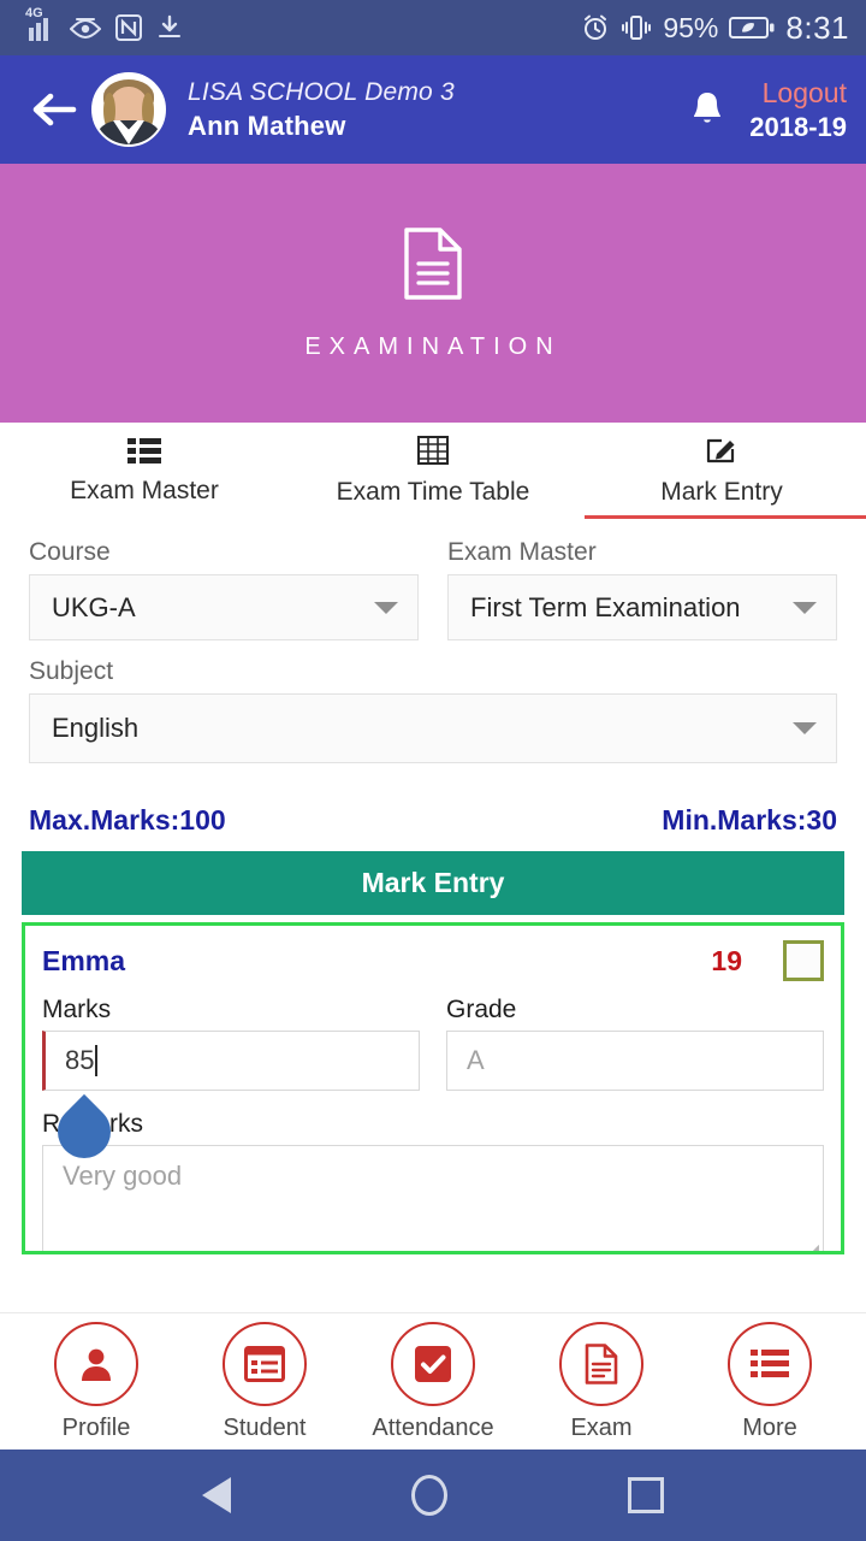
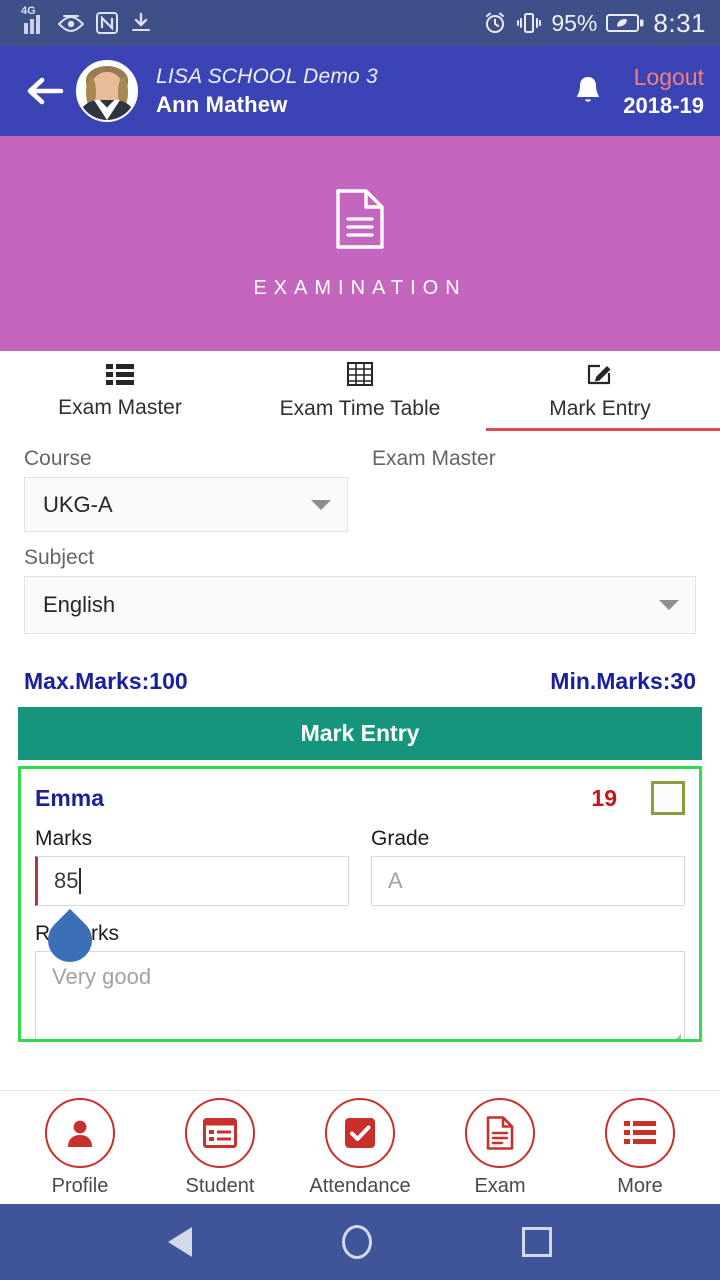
  4G
  95%
  8:31
  LISA SCHOOL Demo 3
  Ann Mathew
  Logout
  2018-19
  EXAMINATION
  Exam Master
  Exam Time Table
  Mark Entry
  Course
  UKG-A
  Exam Master
- First Term Examination
  Subject
  English
  Max.Marks:100
  Min.Marks:30
  Mark Entry
  Emma
  19
  Marks
  85
  Grade
  A
  Very good
  ◢
  Profile
  Student
  Attendance
  Exam
  More
